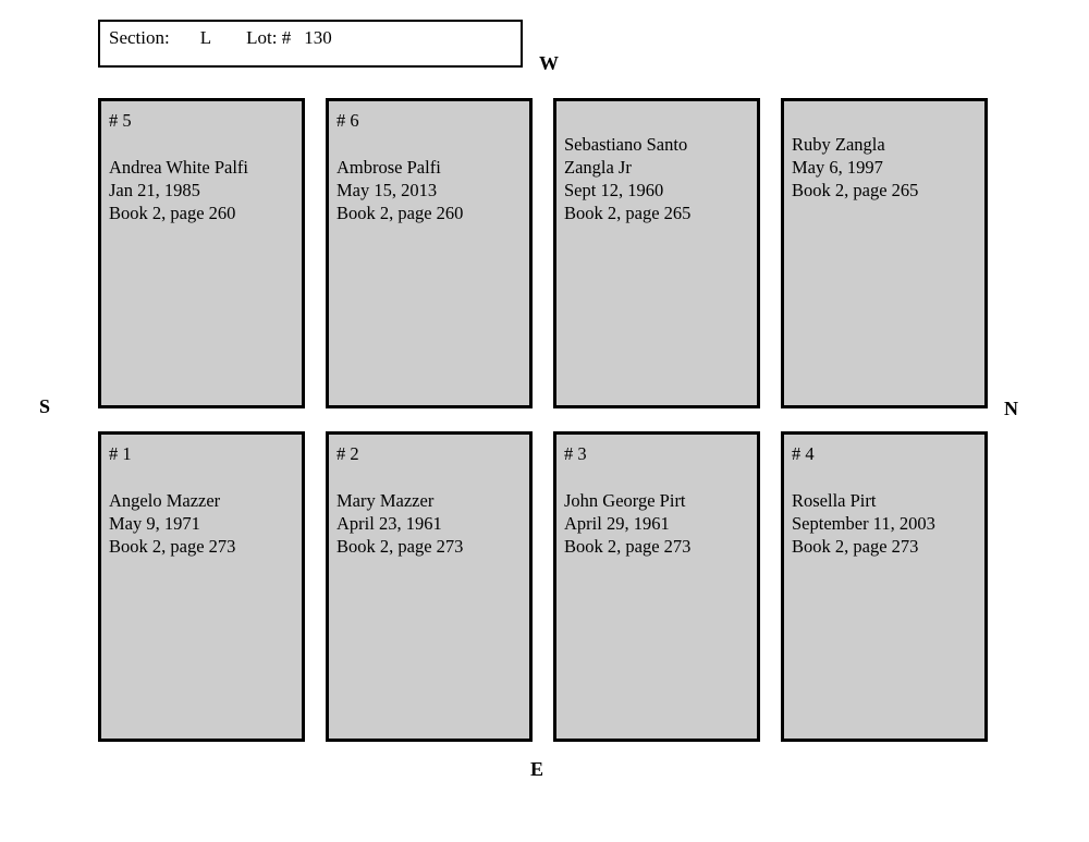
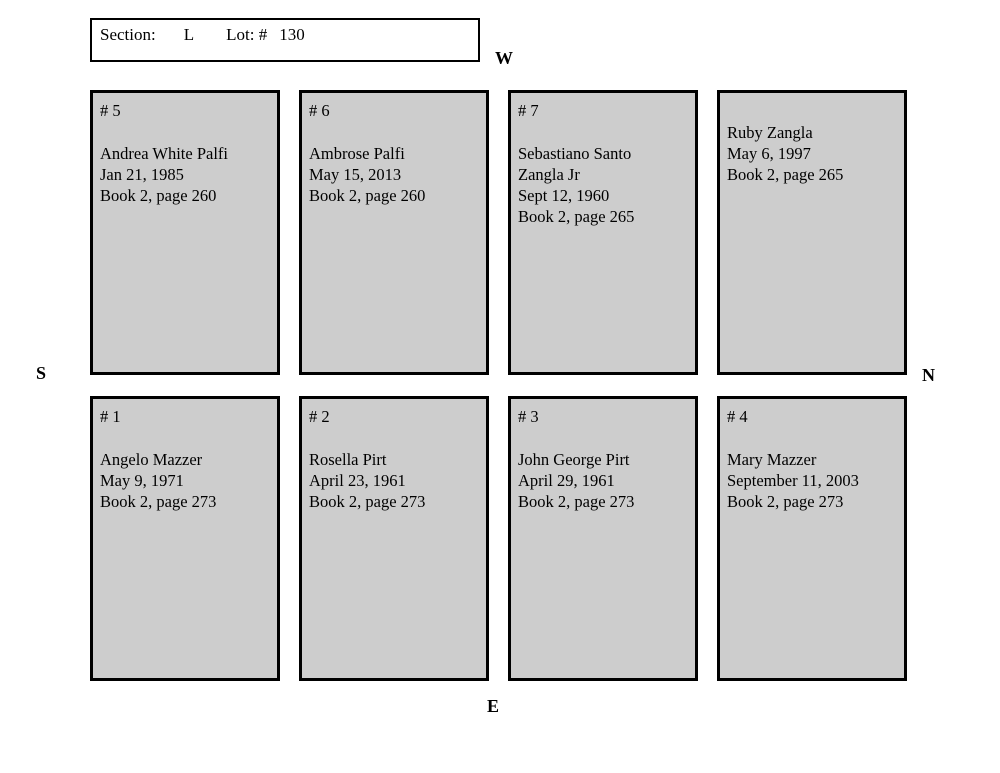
  Section: L Lot: # 130
  W
  S
  N
  E
  # 5
  Andrea White Palfi
  Jan 21, 1985
  Book 2, page 260
  # 6
  Ambrose Palfi
  May 15, 2013
  Book 2, page 260
+ # 7
  Sebastiano Santo
  Zangla Jr
  Sept 12, 1960
  Book 2, page 265
  Ruby Zangla
  May 6, 1997
  Book 2, page 265
  # 1
  Angelo Mazzer
  May 9, 1971
  Book 2, page 273
  # 2
- Mary Mazzer
+ Rosella Pirt
  April 23, 1961
  Book 2, page 273
  # 3
  John George Pirt
  April 29, 1961
  Book 2, page 273
  # 4
- Rosella Pirt
+ Mary Mazzer
  September 11, 2003
  Book 2, page 273
